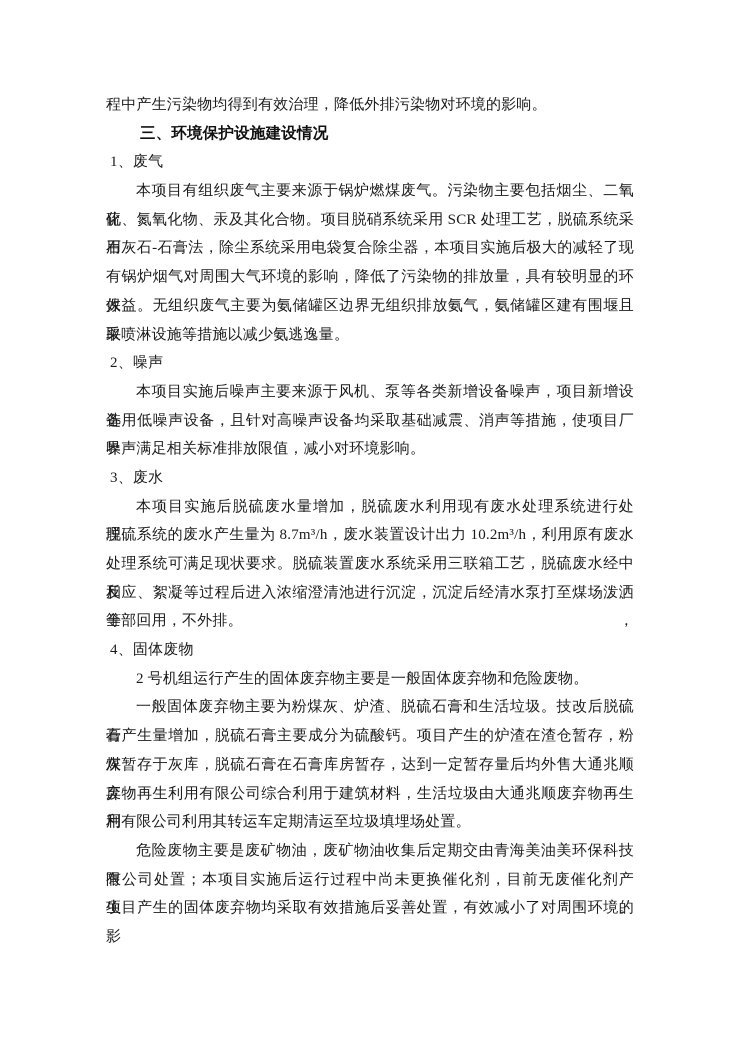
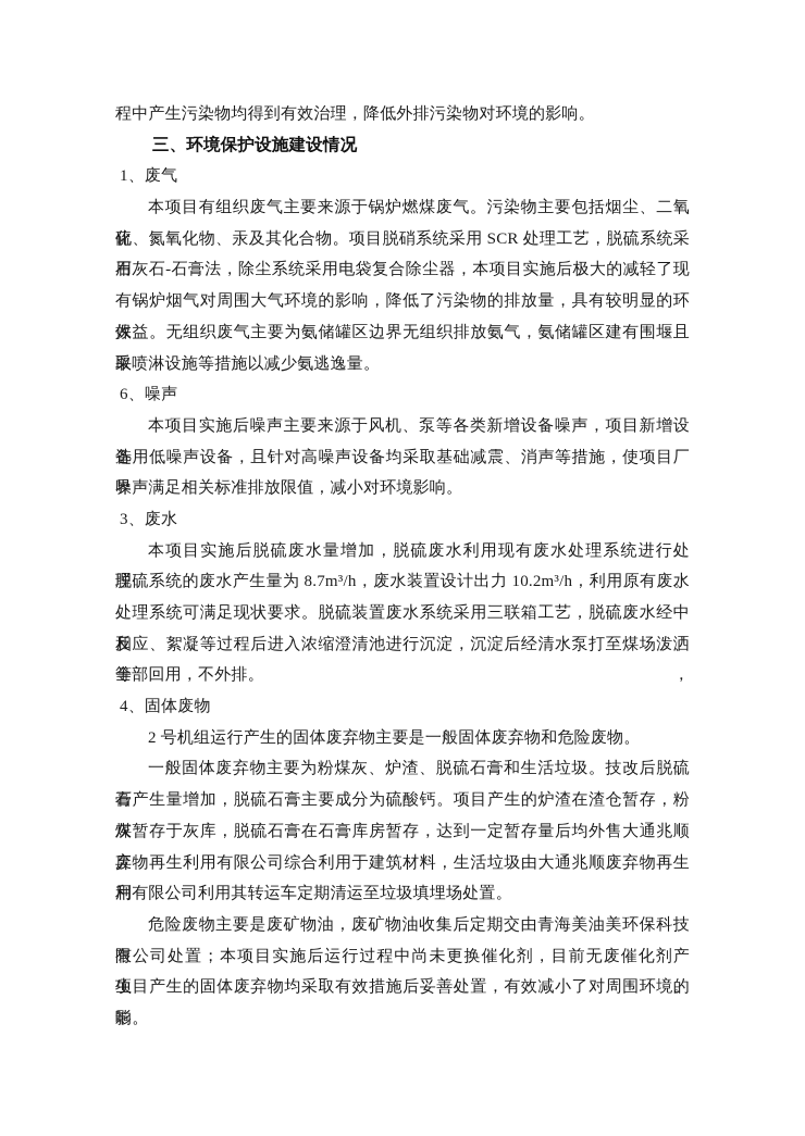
  程中产生污染物均得到有效治理，降低外排污染物对环境的影响。
  三、环境保护设施建设情况
  1、废气
  本项目有组织废气主要来源于锅炉燃煤废气。污染物主要包括烟尘、二氧化
  硫、氮氧化物、汞及其化合物。项目脱硝系统采用 SCR 处理工艺，脱硫系统采用
  石灰石-石膏法，除尘系统采用电袋复合除尘器，本项目实施后极大的减轻了现
  有锅炉烟气对周围大气环境的影响，降低了污染物的排放量，具有较明显的环保
  效益。无组织废气主要为氨储罐区边界无组织排放氨气，氨储罐区建有围堰且采
  取喷淋设施等措施以减少氨逃逸量。
- 2、噪声
+ 6、噪声
  本项目实施后噪声主要来源于风机、泵等各类新增设备噪声，项目新增设备
  选用低噪声设备，且针对高噪声设备均采取基础减震、消声等措施，使项目厂界
  噪声满足相关标准排放限值，减小对环境影响。
  3、废水
  本项目实施后脱硫废水量增加，脱硫废水利用现有废水处理系统进行处理。
  脱硫系统的废水产生量为 8.7m³/h，废水装置设计出力 10.2m³/h，利用原有废水
  处理系统可满足现状要求。脱硫装置废水系统采用三联箱工艺，脱硫废水经中和、
  反应、絮凝等过程后进入浓缩澄清池进行沉淀，沉淀后经清水泵打至煤场泼洒等，
  全部回用，不外排。
  4、固体废物
  2 号机组运行产生的固体废弃物主要是一般固体废弃物和危险废物。
  一般固体废弃物主要为粉煤灰、炉渣、脱硫石膏和生活垃圾。技改后脱硫石
  膏产生量增加，脱硫石膏主要成分为硫酸钙。项目产生的炉渣在渣仓暂存，粉煤
  灰暂存于灰库，脱硫石膏在石膏库房暂存，达到一定暂存量后均外售大通兆顺废
  弃物再生利用有限公司综合利用于建筑材料，生活垃圾由大通兆顺废弃物再生利
  用有限公司利用其转运车定期清运至垃圾填埋场处置。
  危险废物主要是废矿物油，废矿物油收集后定期交由青海美油美环保科技有
  限公司处置；本项目实施后运行过程中尚未更换催化剂，目前无废催化剂产生。
  项目产生的固体废弃物均采取有效措施后妥善处置，有效减小了对周围环境的影
+ 响。
